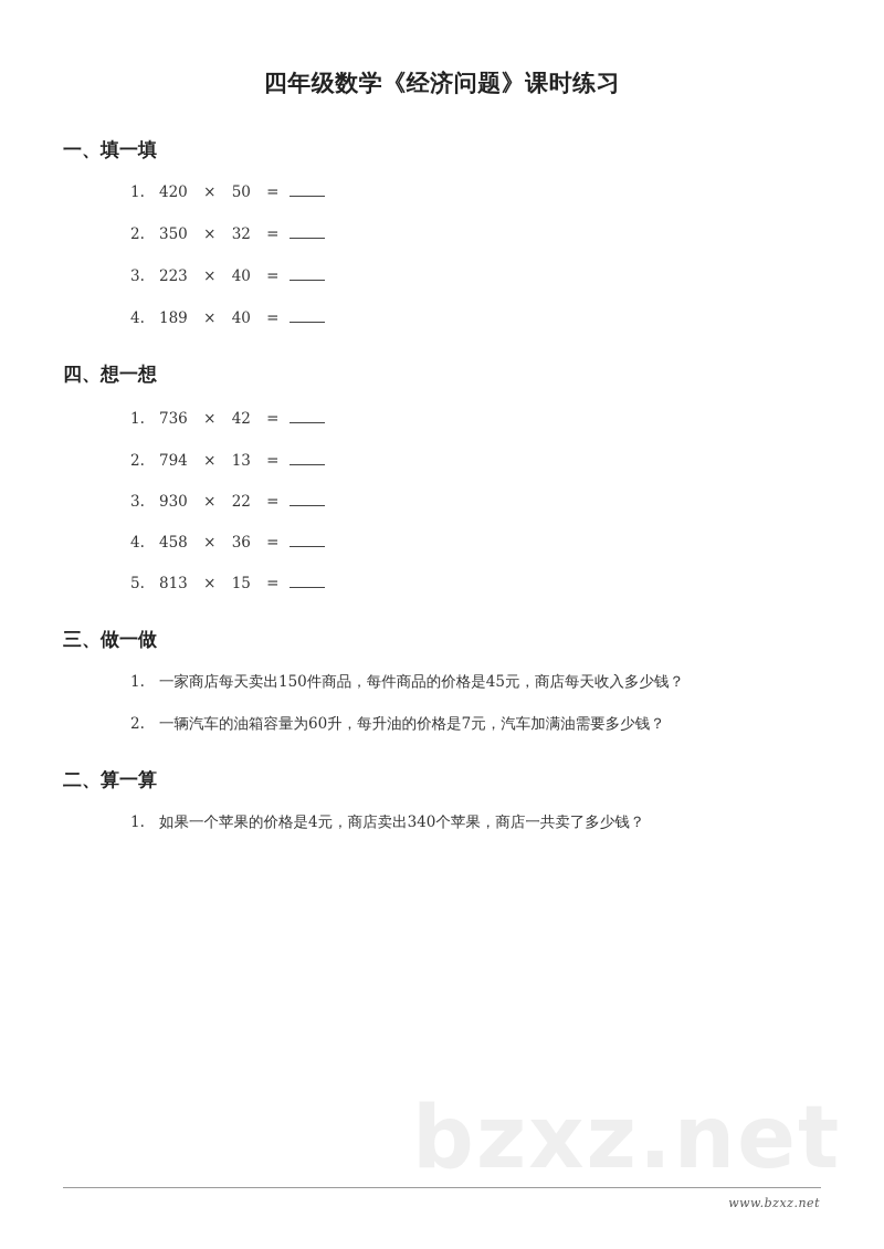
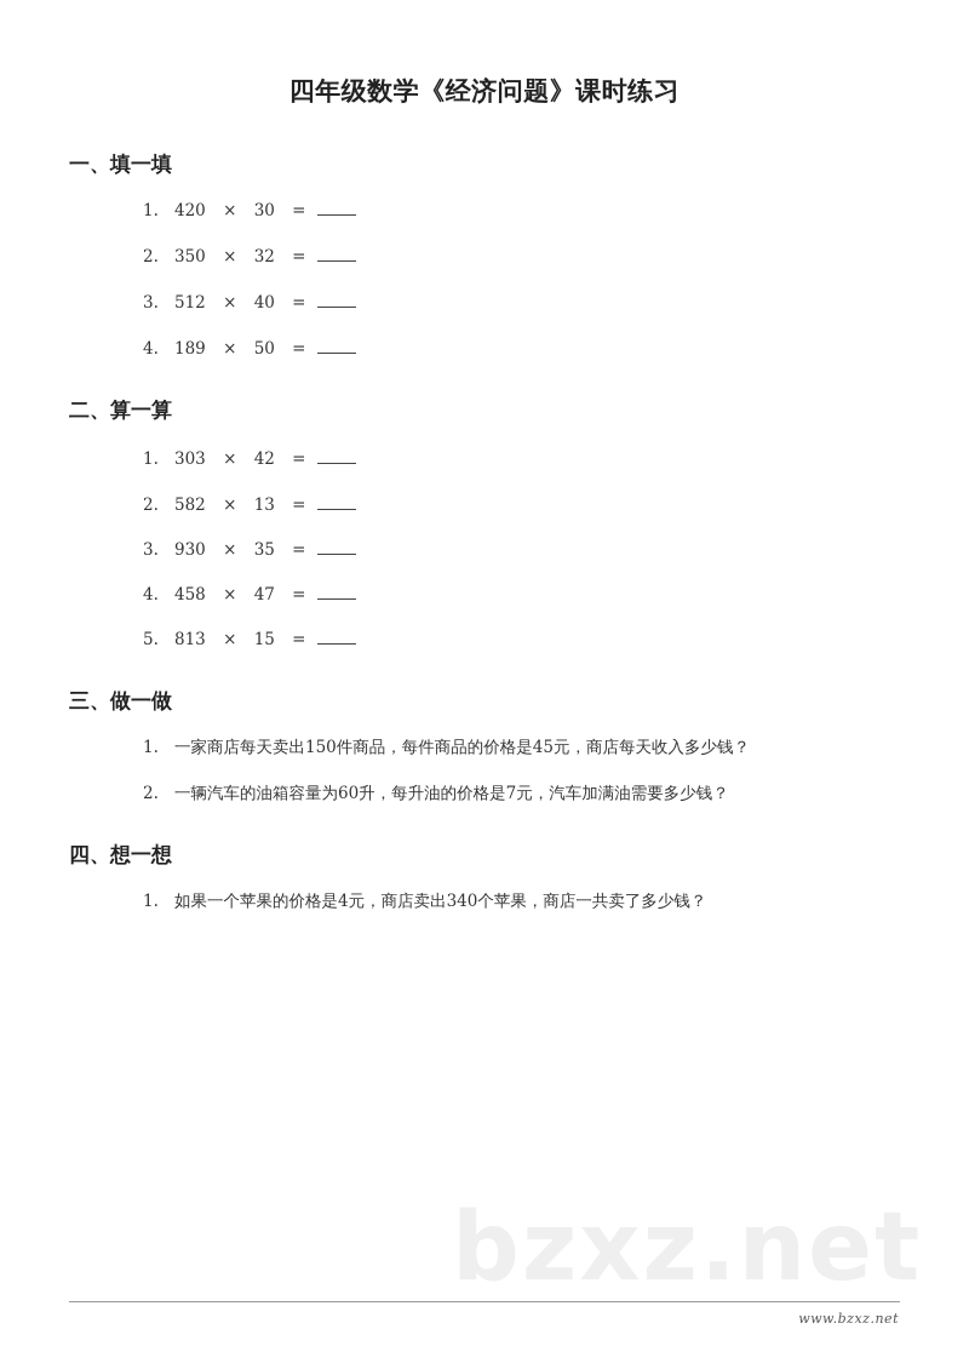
  四年级数学《经济问题》课时练习
  一、填一填
  1.
- 420 × 50 =
+ 420 × 30 =
  2.
  350 × 32 =
  3.
- 223 × 40 =
+ 512 × 40 =
  4.
- 189 × 40 =
+ 189 × 50 =
- 四、想一想
+ 二、算一算
  1.
- 736 × 42 =
+ 303 × 42 =
  2.
- 794 × 13 =
+ 582 × 13 =
  3.
- 930 × 22 =
+ 930 × 35 =
  4.
- 458 × 36 =
+ 458 × 47 =
  5.
  813 × 15 =
  三、做一做
  1. 一家商店每天卖出150件商品，每件商品的价格是45元，商店每天收入多少钱？
  2. 一辆汽车的油箱容量为60升，每升油的价格是7元，汽车加满油需要多少钱？
- 二、算一算
+ 四、想一想
  1. 如果一个苹果的价格是4元，商店卖出340个苹果，商店一共卖了多少钱？
  bzxz.net
  www.bzxz.net
